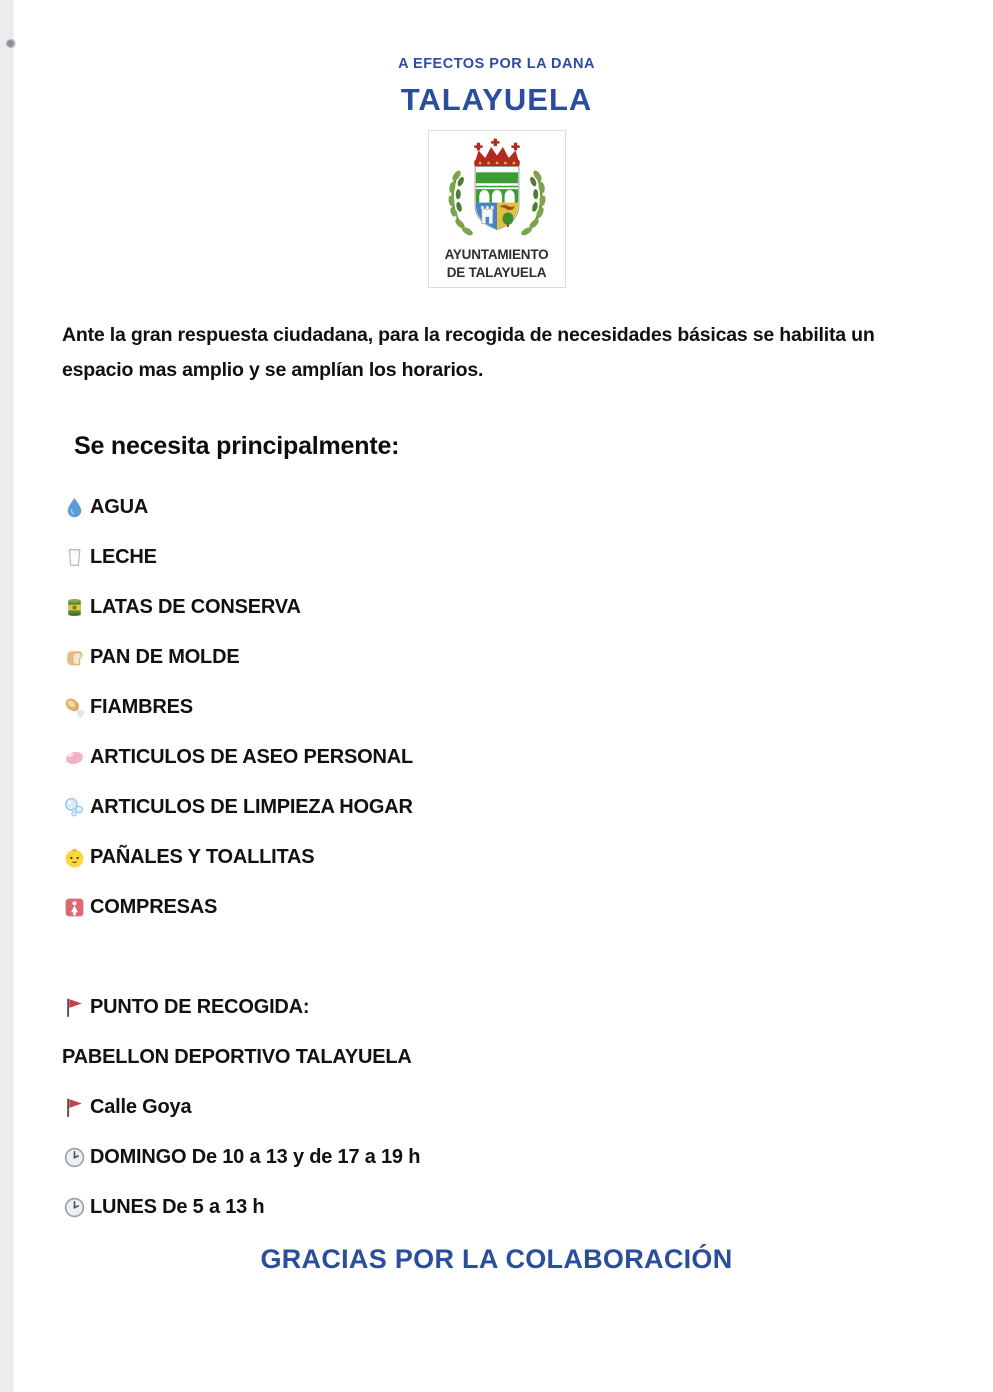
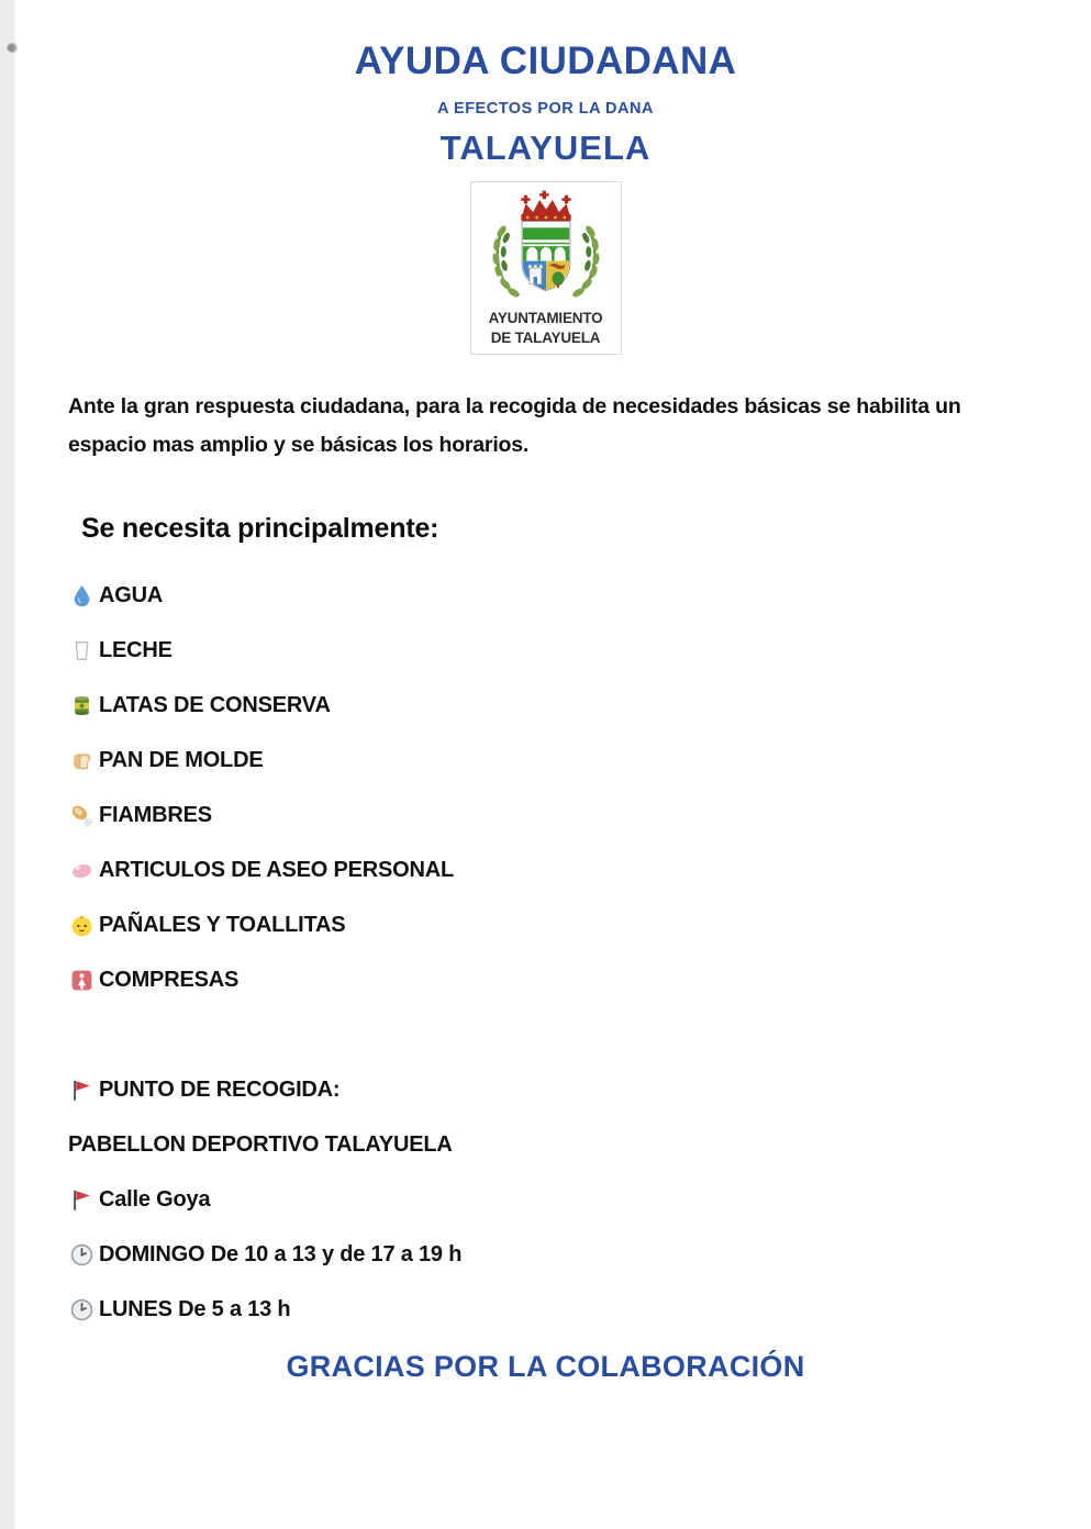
+ AYUDA CIUDADANA
  A EFECTOS POR LA DANA
  TALAYUELA
  AYUNTAMIENTO
  DE TALAYUELA
- Ante la gran respuesta ciudadana, para la recogida de necesidades básicas se habilita un espacio mas amplio y se amplían los horarios.
+ Ante la gran respuesta ciudadana, para la recogida de necesidades básicas se habilita un espacio mas amplio y se básicas los horarios.
  Se necesita principalmente:
  AGUA
  LECHE
  LATAS DE CONSERVA
  PAN DE MOLDE
  FIAMBRES
  ARTICULOS DE ASEO PERSONAL
- ARTICULOS DE LIMPIEZA HOGAR
  PAÑALES Y TOALLITAS
  COMPRESAS
  PUNTO DE RECOGIDA:
  PABELLON DEPORTIVO TALAYUELA
  Calle Goya
  DOMINGO De 10 a 13 y de 17 a 19 h
  LUNES De 5 a 13 h
  GRACIAS POR LA COLABORACIÓN
